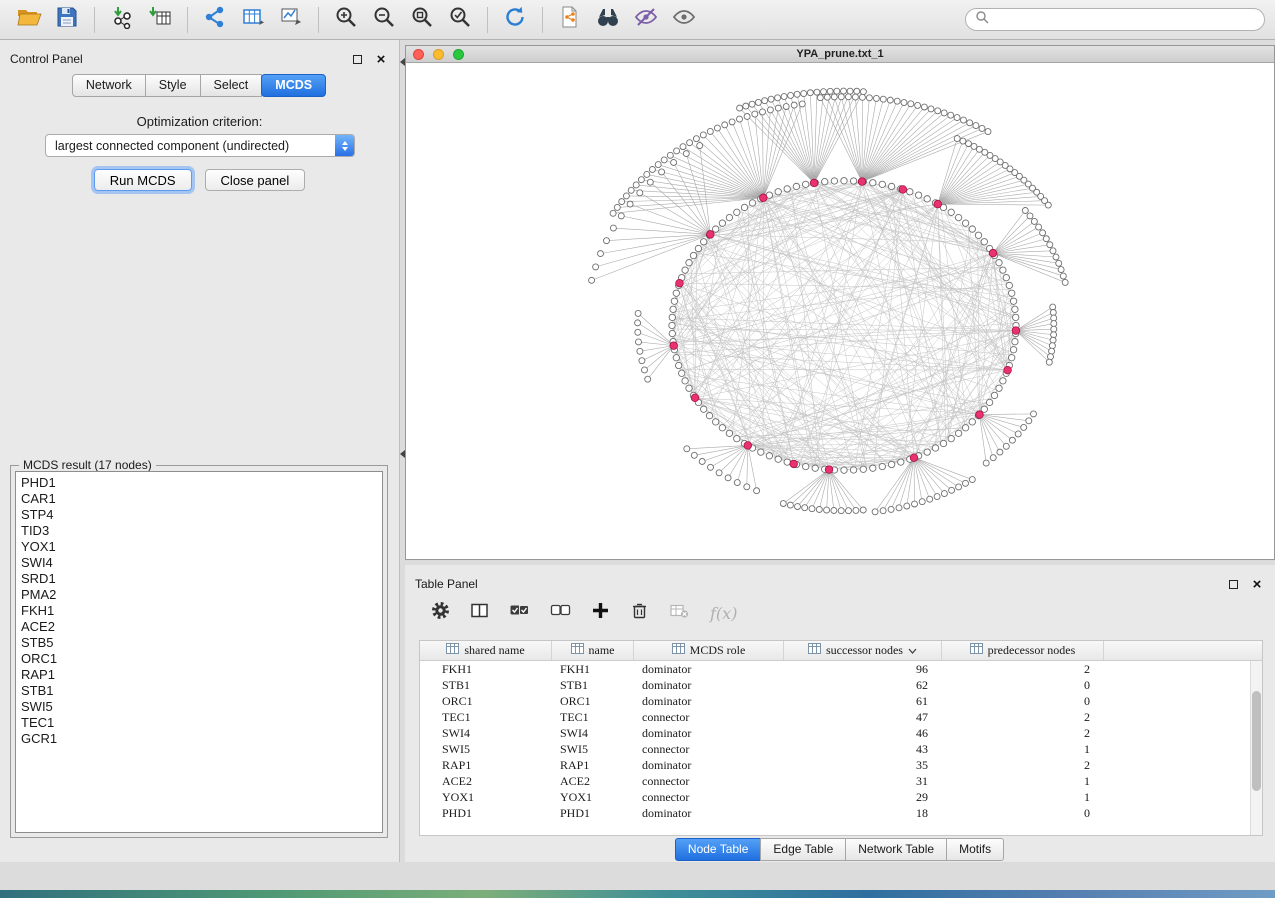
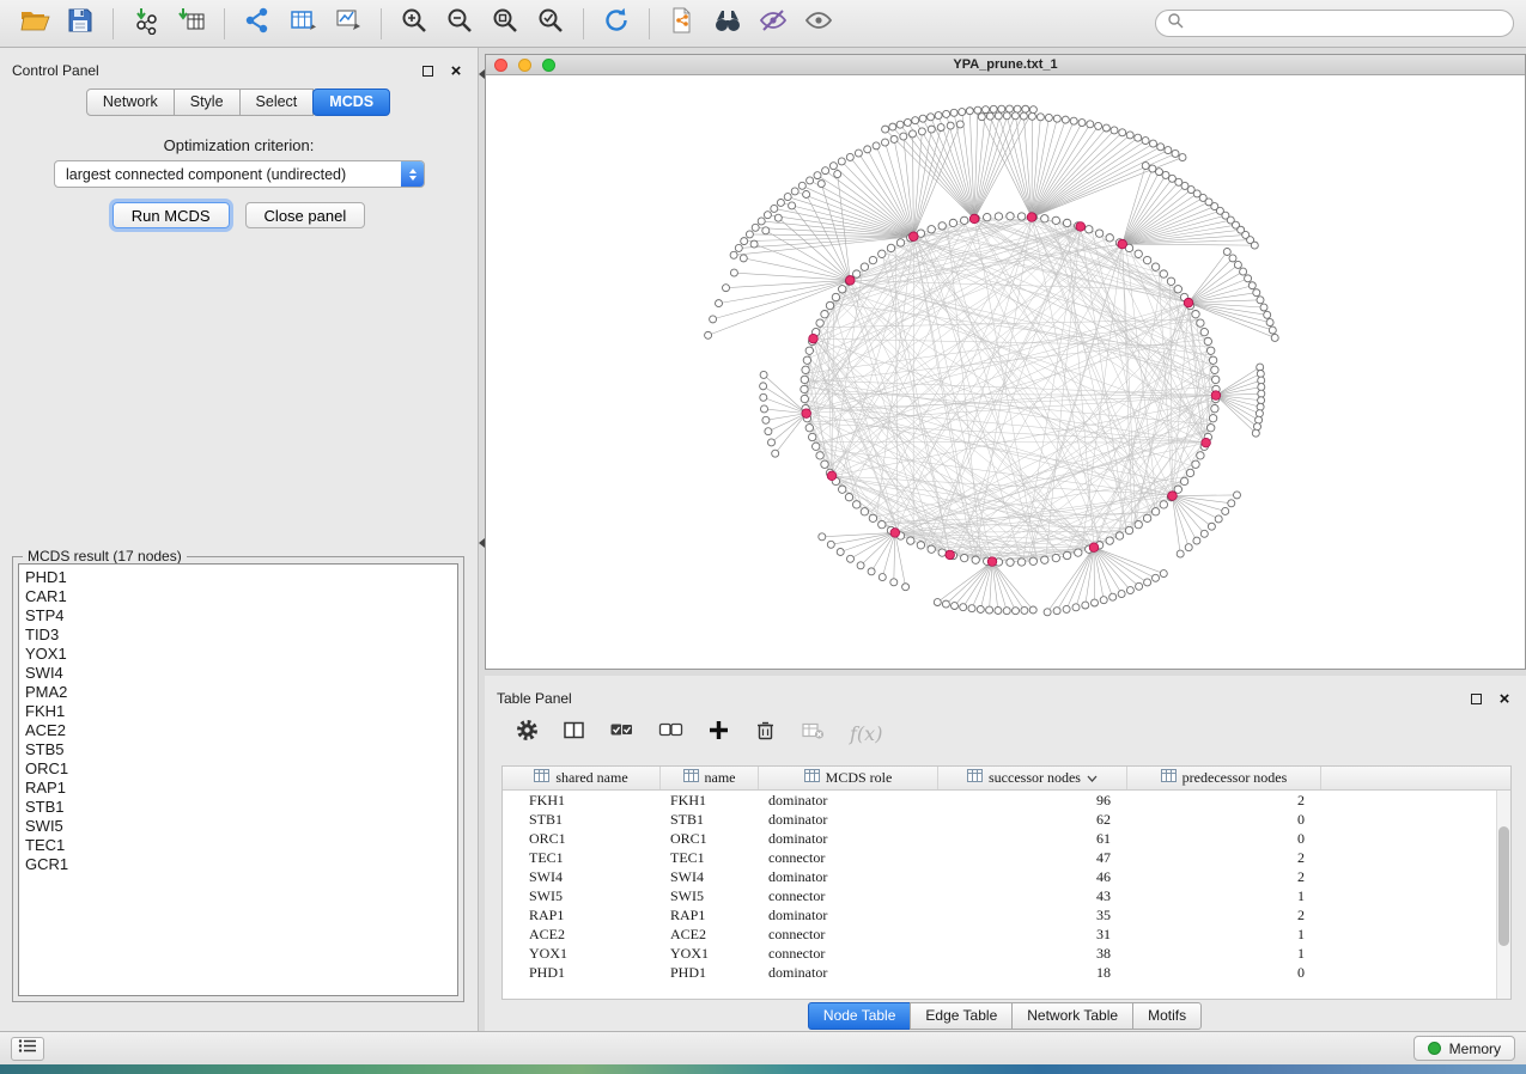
  Control Panel
  ×
  Network
  Style
  Select
  MCDS
  Optimization criterion:
  largest connected component (undirected)
  Run MCDS
  Close panel
  MCDS result (17 nodes)
  PHD1
  CAR1
  STP4
  TID3
  YOX1
  SWI4
- SRD1
  PMA2
  FKH1
  ACE2
  STB5
  ORC1
  RAP1
  STB1
  SWI5
  TEC1
  GCR1
  YPA_prune.txt_1
  Table Panel
  ×
  f(x)
  shared name
  name
  MCDS role
  successor nodes
  predecessor nodes
  FKH1
  FKH1
  dominator
  96
  2
  STB1
  STB1
  dominator
  62
  0
  ORC1
  ORC1
  dominator
  61
  0
  TEC1
  TEC1
  connector
  47
  2
  SWI4
  SWI4
  dominator
  46
  2
  SWI5
  SWI5
  connector
  43
  1
  RAP1
  RAP1
  dominator
  35
  2
  ACE2
  ACE2
  connector
  31
  1
  YOX1
  YOX1
  connector
- 29
+ 38
  1
  PHD1
  PHD1
  dominator
  18
  0
  Node Table
  Edge Table
  Network Table
  Motifs
+ Memory
